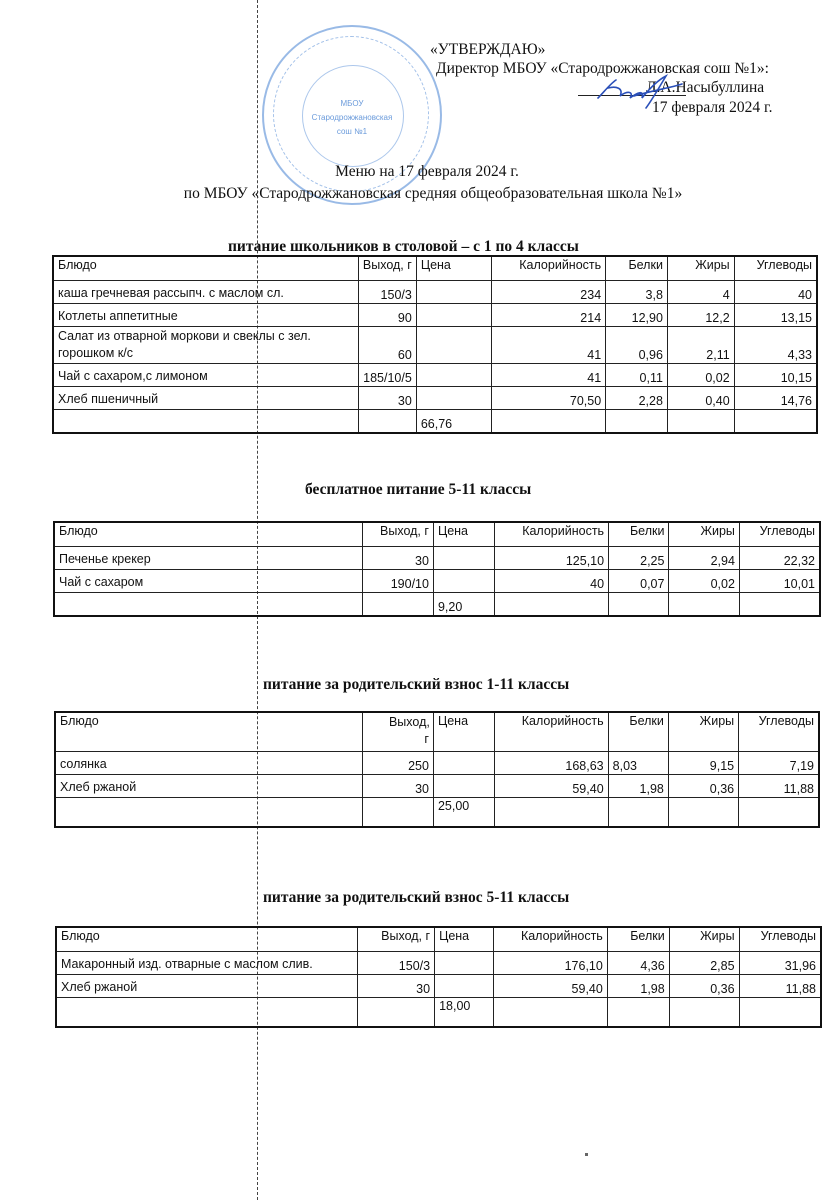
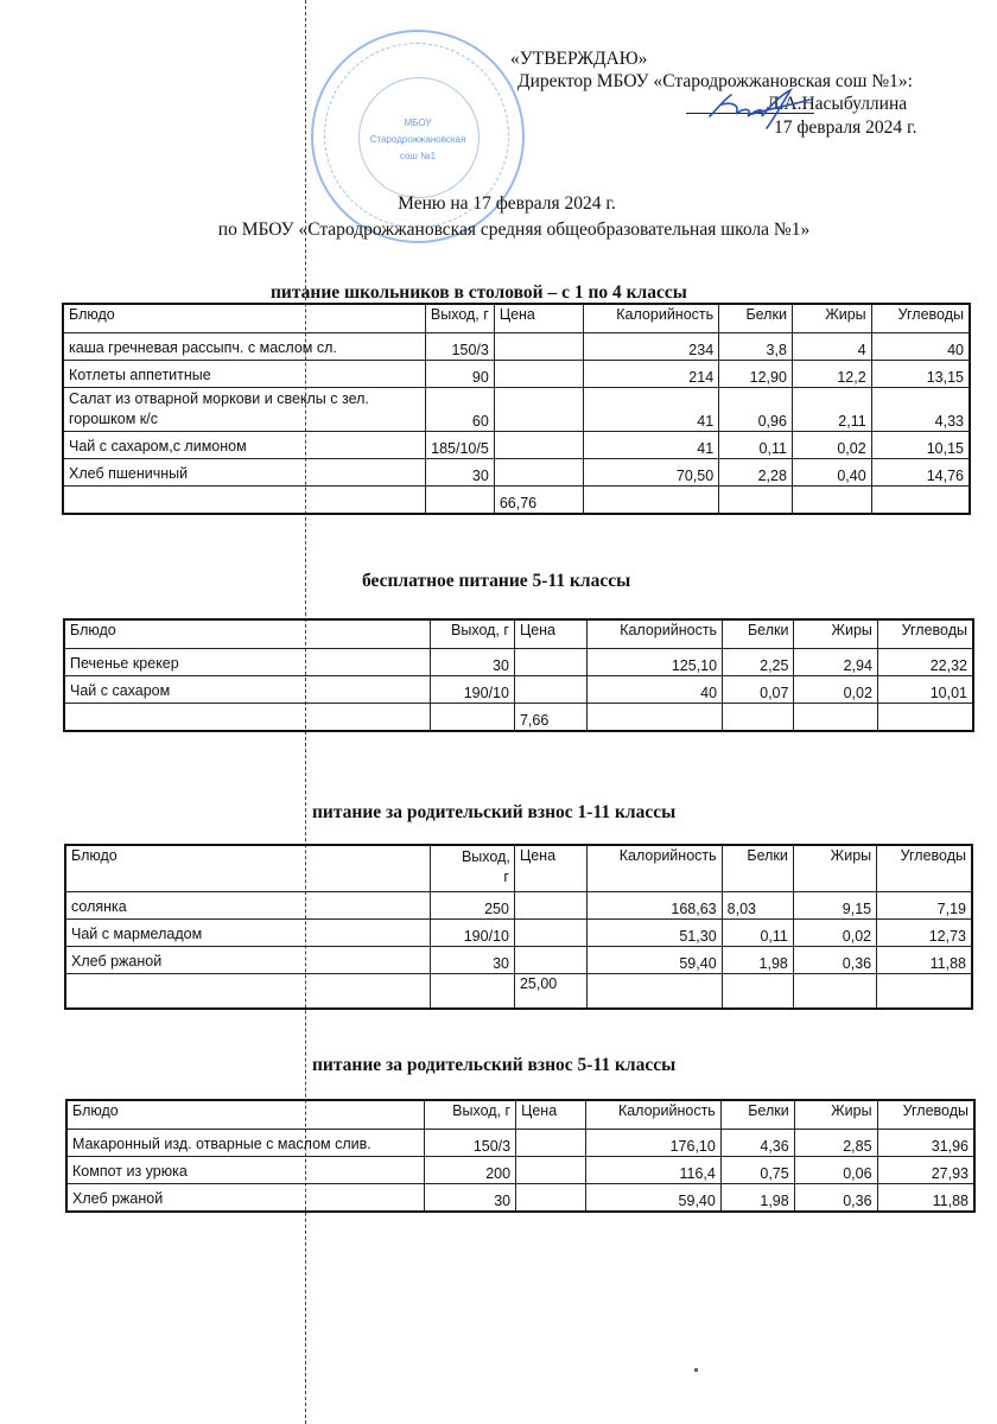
  МБОУ
  Стародрожжановская
  сош №1
  «УТВЕРЖДАЮ»
  Директор МБОУ «Стародрожжановская сош №1»:
  .Насыбуллина
  17 февраля 2024 г.
  Меню на 17 февраля 2024 г.
  по МБОУ «Стародрожжановская средняя общеобразовательная школа №1»
  питание школьников в столовой – с 1 по 4 классы
  Блюдо	Выход, г	Цена	Калорийность	Белки	Жиры	Углеводы
  каша гречневая рассыпч. с маслом сл.	150/3		234	3,8	4	40
  Котлеты аппетитные	90		214	12,90	12,2	13,15
  Салат из отварной моркови и свеклы с зел. горошком к/с	60		41	0,96	2,11	4,33
  Чай с сахаром,с лимоном	185/10/5		41	0,11	0,02	10,15
  Хлеб пшеничный	30		70,50	2,28	0,40	14,76
  		66,76
  бесплатное питание 5-11 классы
  Блюдо	Выход, г	Цена	Калорийность	Белки	Жиры	Углеводы
  Печенье крекер	30		125,10	2,25	2,94	22,32
  Чай с сахаром	190/10		40	0,07	0,02	10,01
- 		9,20
+ 		7,66
  питание за родительский взнос 1-11 классы
  Блюдо	Выход, г	Цена	Калорийность	Белки	Жиры	Углеводы
  солянка	250		168,63	8,03	9,15	7,19
+ Чай с мармеладом	190/10		51,30	0,11	0,02	12,73
  Хлеб ржаной	30		59,40	1,98	0,36	11,88
  		25,00
  питание за родительский взнос 5-11 классы
  Блюдо	Выход, г	Цена	Калорийность	Белки	Жиры	Углеводы
  Макаронный изд. отварные с маслом слив.	150/3		176,10	4,36	2,85	31,96
+ Компот из урюка	200		116,4	0,75	0,06	27,93
  Хлеб ржаной	30		59,40	1,98	0,36	11,88
- 		18,00
